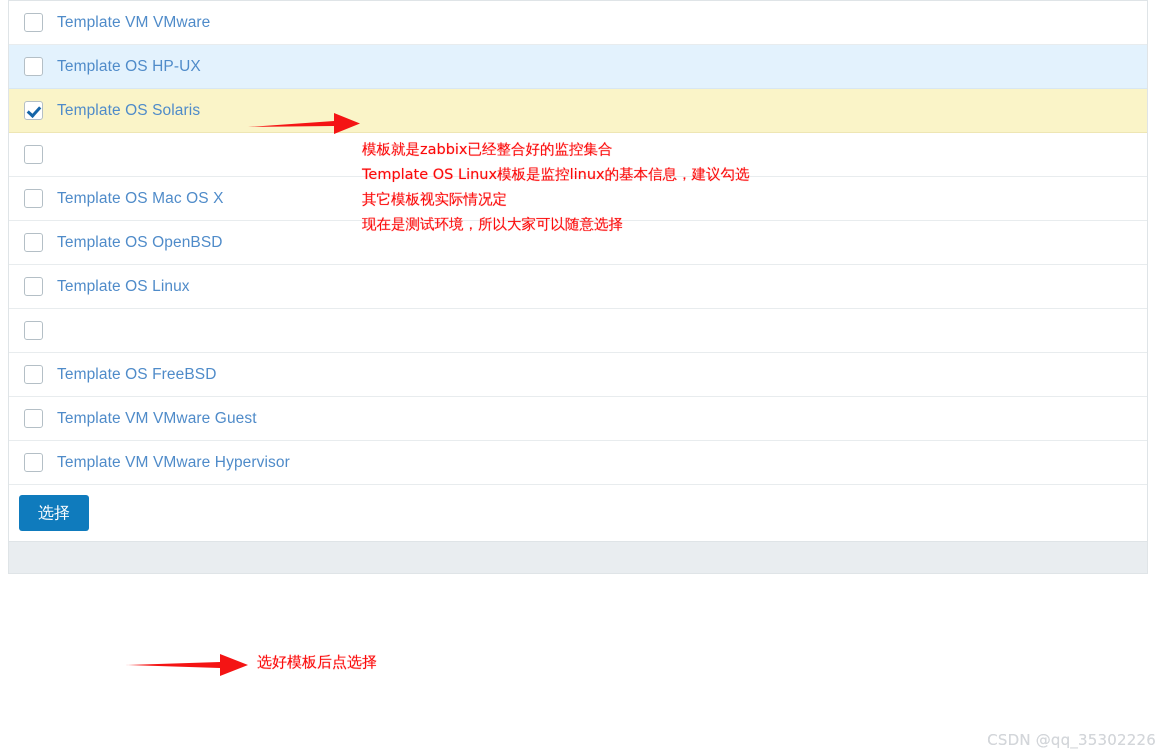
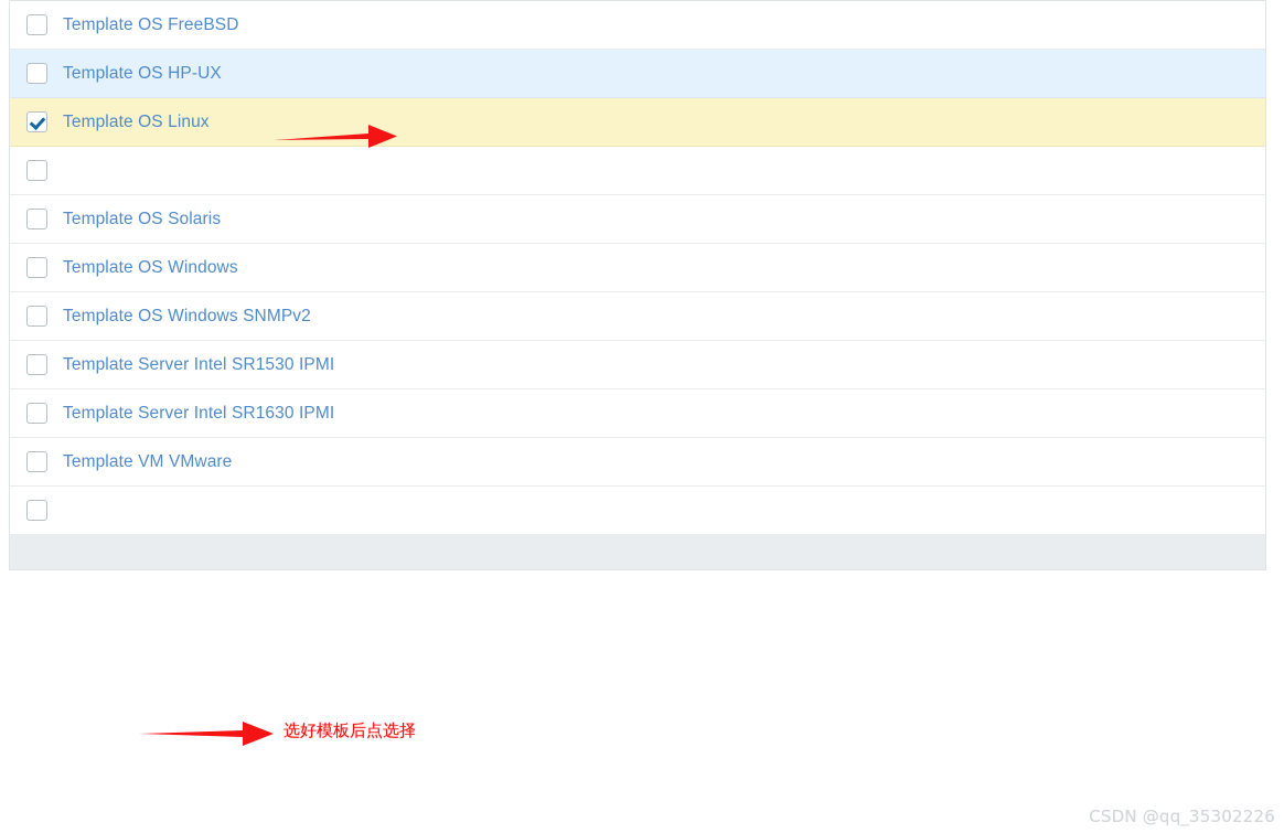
- Template VM VMware
+ Template OS FreeBSD
  Template OS HP-UX
- Template OS Solaris
+ Template OS Linux
- Template OS Mac OS X
- Template OS OpenBSD
- Template OS Linux
+ Template OS Solaris
+ Template OS Windows
+ Template OS Windows SNMPv2
+ Template Server Intel SR1530 IPMI
+ Template Server Intel SR1630 IPMI
- Template OS FreeBSD
+ Template VM VMware
- Template VM VMware Guest
- Template VM VMware Hypervisor
- 选择
- 模板就是zabbix已经整合好的监控集合
- Template OS Linux模板是监控linux的基本信息，建议勾选
- 其它模板视实际情况定
- 现在是测试环境，所以大家可以随意选择
  选好模板后点选择
  CSDN @qq_35302226
